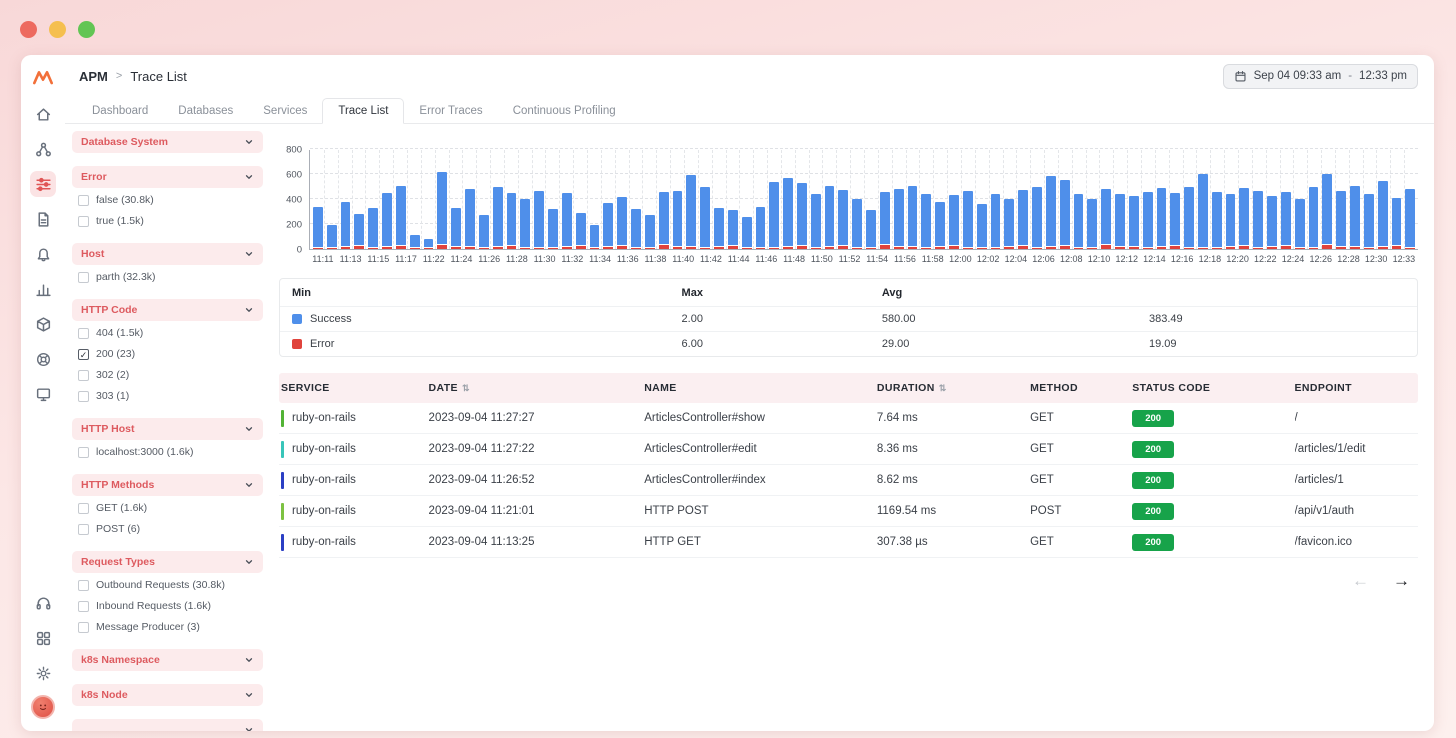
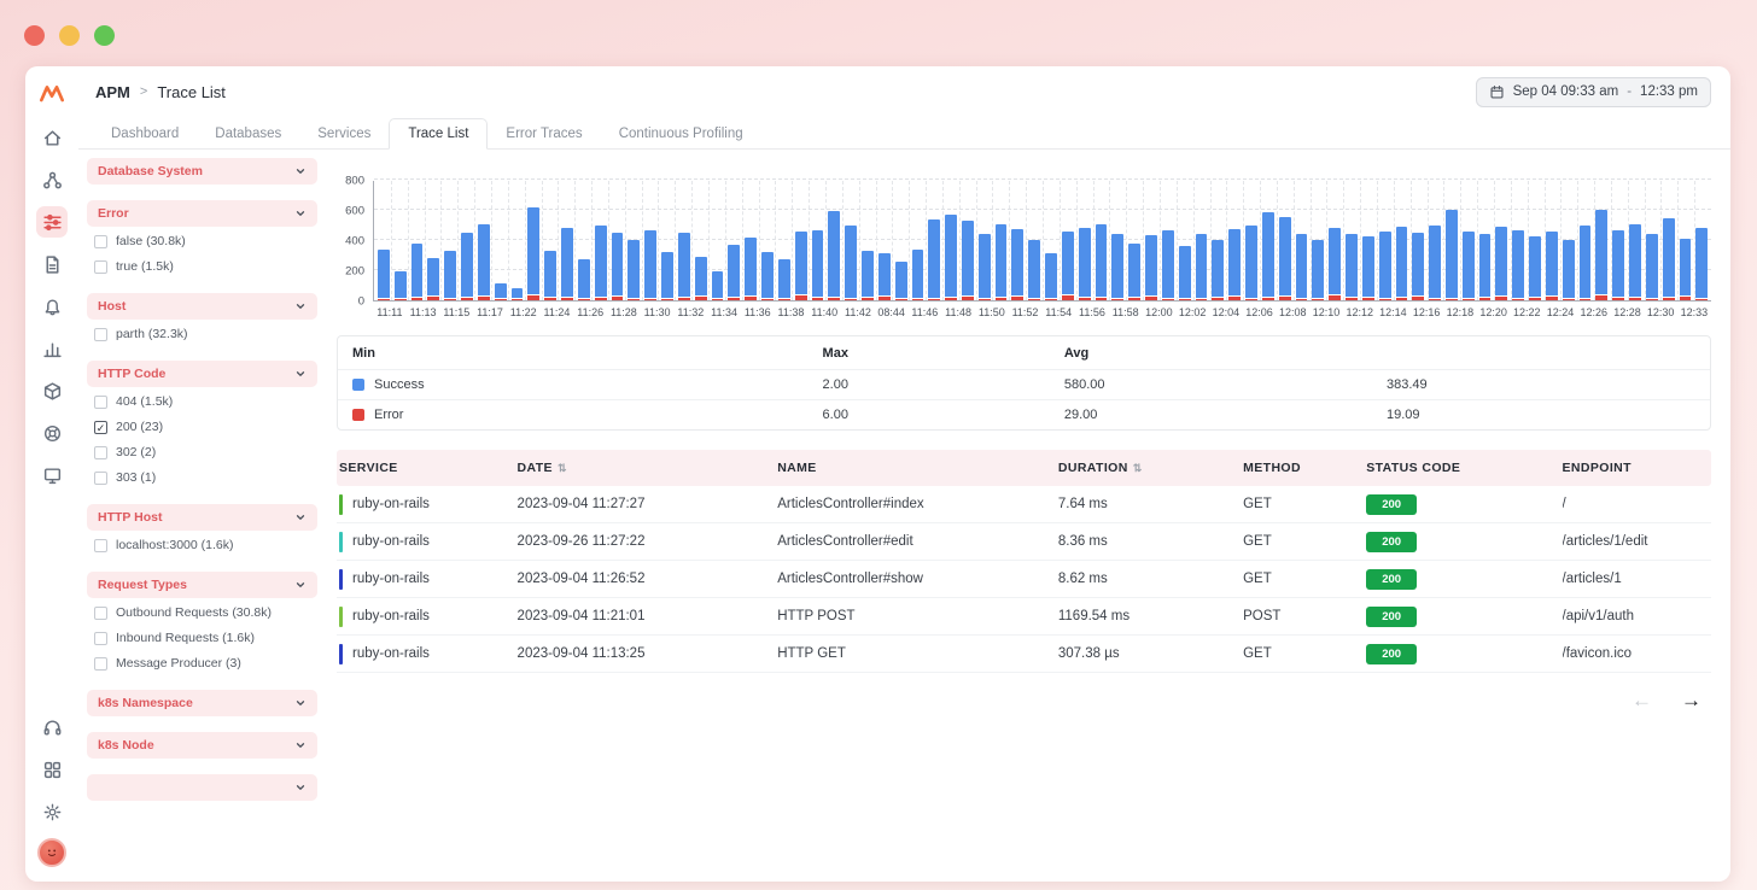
  APM
  >
  Trace List
  Sep 04 09:33 am
  -
  12:33 pm
  Dashboard
  Databases
  Services
  Trace List
  Error Traces
  Continuous Profiling
  Database System
  Error
  false (30.8k)
  true (1.5k)
  Host
  parth (32.3k)
  HTTP Code
  404 (1.5k)
  ✓
  200 (23)
  302 (2)
  303 (1)
  HTTP Host
  localhost:3000 (1.6k)
- HTTP Methods
- GET (1.6k)
- POST (6)
  Request Types
  Outbound Requests (30.8k)
  Inbound Requests (1.6k)
  Message Producer (3)
  k8s Namespace
  k8s Node
  0
  200
  400
  600
  800
  11:11
  11:13
  11:15
  11:17
  11:22
  11:24
  11:26
  11:28
  11:30
  11:32
  11:34
  11:36
  11:38
  11:40
  11:42
- 11:44
+ 08:44
  11:46
  11:48
  11:50
  11:52
  11:54
  11:56
  11:58
  12:00
  12:02
  12:04
  12:06
  12:08
  12:10
  12:12
  12:14
  12:16
  12:18
  12:20
  12:22
  12:24
  12:26
  12:28
  12:30
  12:33
  Min
  Max
  Avg
  Success
  2.00
  580.00
  383.49
  Error
  6.00
  29.00
  19.09
  SERVICE
  DATE
  ⇅
  NAME
  DURATION
  ⇅
  METHOD
  STATUS CODE
  ENDPOINT
  ruby-on-rails
  2023-09-04 11:27:27
- ArticlesController#show
+ ArticlesController#index
  7.64 ms
  GET
  200
  /
  ruby-on-rails
- 2023-09-04 11:27:22
+ 2023-09-26 11:27:22
  ArticlesController#edit
  8.36 ms
  GET
  200
  /articles/1/edit
  ruby-on-rails
  2023-09-04 11:26:52
- ArticlesController#index
+ ArticlesController#show
  8.62 ms
  GET
  200
  /articles/1
  ruby-on-rails
  2023-09-04 11:21:01
  HTTP POST
  1169.54 ms
  POST
  200
  /api/v1/auth
  ruby-on-rails
  2023-09-04 11:13:25
  HTTP GET
  307.38 µs
  GET
  200
  /favicon.ico
  ←
  →
